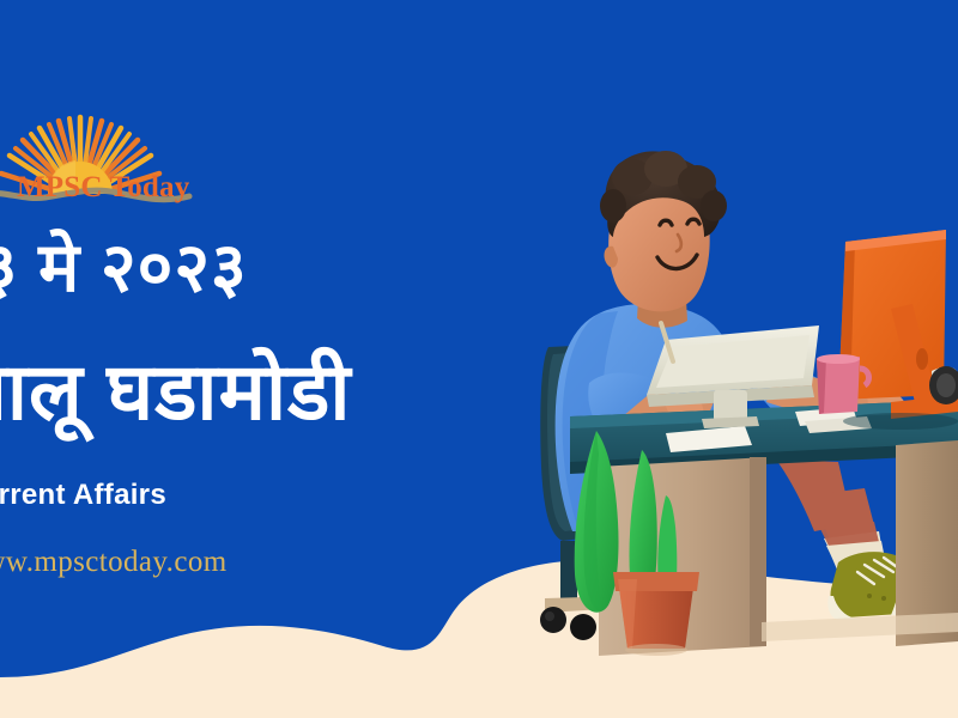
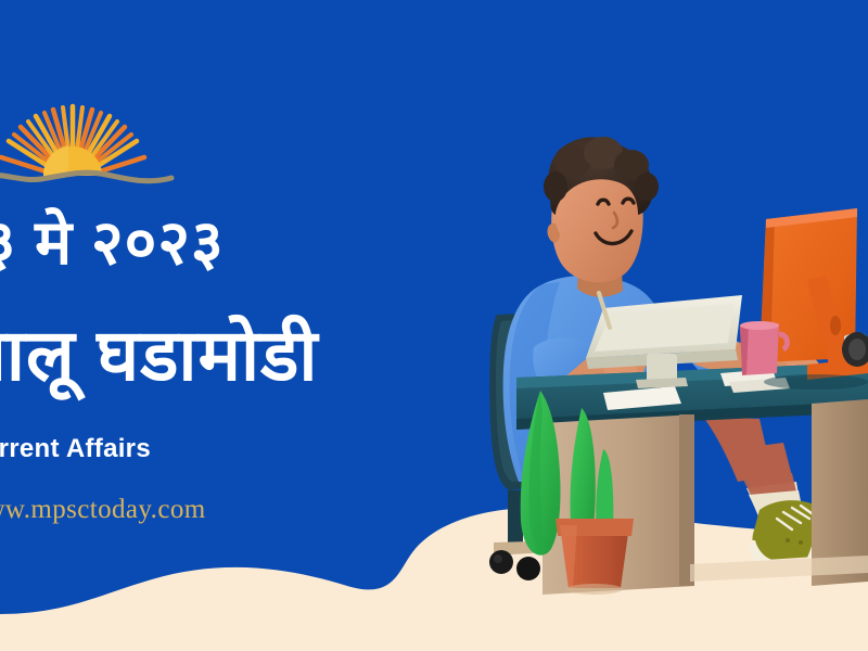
- MPSC Today
  मे २०२३
  लू घडामोडी
  rrent Affairs
  w.mpsctoday.com
